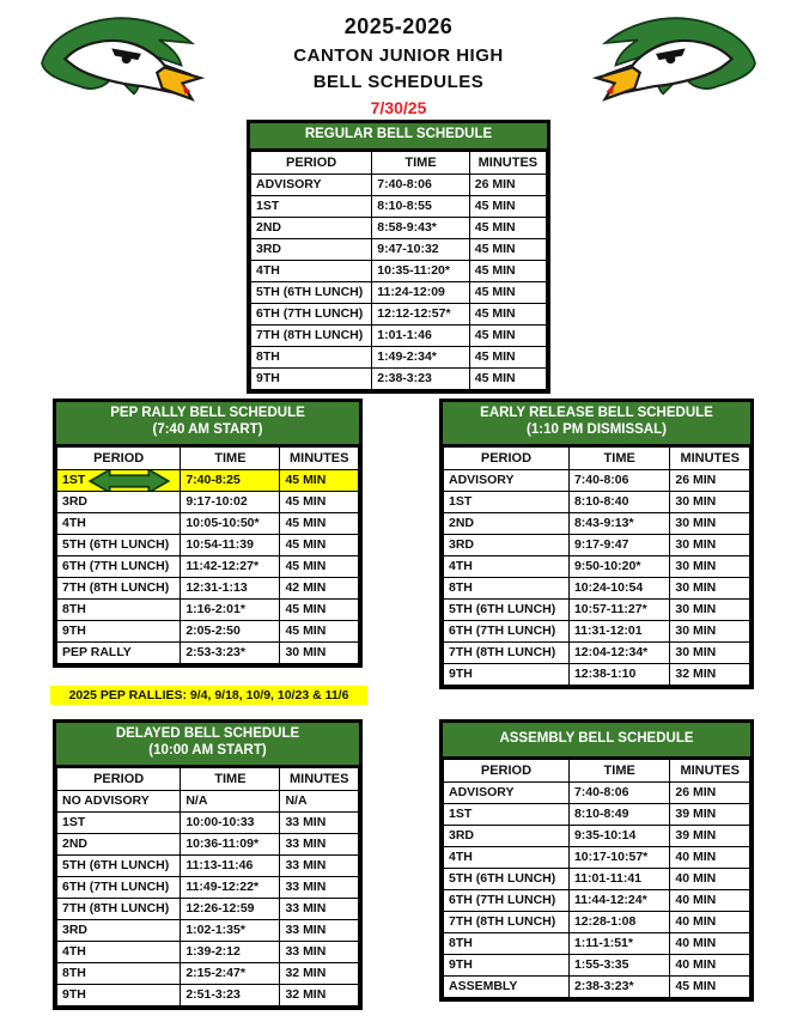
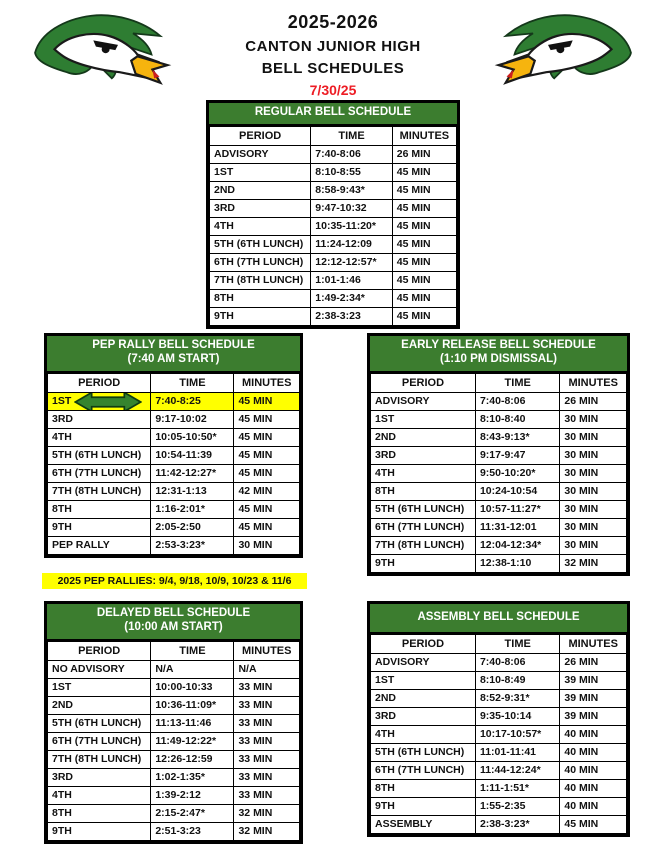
  2025-2026
  CANTON JUNIOR HIGH
  BELL SCHEDULES
  7/30/25
  REGULAR BELL SCHEDULE
  PERIOD	TIME	MINUTES
  ADVISORY	7:40-8:06	26 MIN
  1ST	8:10-8:55	45 MIN
  2ND	8:58-9:43*	45 MIN
  3RD	9:47-10:32	45 MIN
  4TH	10:35-11:20*	45 MIN
  5TH (6TH LUNCH)	11:24-12:09	45 MIN
  6TH (7TH LUNCH)	12:12-12:57*	45 MIN
  7TH (8TH LUNCH)	1:01-1:46	45 MIN
  8TH	1:49-2:34*	45 MIN
  9TH	2:38-3:23	45 MIN
  PEP RALLY BELL SCHEDULE
  (7:40 AM START)
  PERIOD	TIME	MINUTES
  1ST	7:40-8:25	45 MIN
  3RD	9:17-10:02	45 MIN
  4TH	10:05-10:50*	45 MIN
  5TH (6TH LUNCH)	10:54-11:39	45 MIN
  6TH (7TH LUNCH)	11:42-12:27*	45 MIN
  7TH (8TH LUNCH)	12:31-1:13	42 MIN
  8TH	1:16-2:01*	45 MIN
  9TH	2:05-2:50	45 MIN
  PEP RALLY	2:53-3:23*	30 MIN
  2025 PEP RALLIES: 9/4, 9/18, 10/9, 10/23 & 11/6
  EARLY RELEASE BELL SCHEDULE
  (1:10 PM DISMISSAL)
  PERIOD	TIME	MINUTES
  ADVISORY	7:40-8:06	26 MIN
  1ST	8:10-8:40	30 MIN
  2ND	8:43-9:13*	30 MIN
  3RD	9:17-9:47	30 MIN
  4TH	9:50-10:20*	30 MIN
  8TH	10:24-10:54	30 MIN
  5TH (6TH LUNCH)	10:57-11:27*	30 MIN
  6TH (7TH LUNCH)	11:31-12:01	30 MIN
  7TH (8TH LUNCH)	12:04-12:34*	30 MIN
  9TH	12:38-1:10	32 MIN
  DELAYED BELL SCHEDULE
  (10:00 AM START)
  PERIOD	TIME	MINUTES
  NO ADVISORY	N/A	N/A
  1ST	10:00-10:33	33 MIN
  2ND	10:36-11:09*	33 MIN
  5TH (6TH LUNCH)	11:13-11:46	33 MIN
  6TH (7TH LUNCH)	11:49-12:22*	33 MIN
  7TH (8TH LUNCH)	12:26-12:59	33 MIN
  3RD	1:02-1:35*	33 MIN
  4TH	1:39-2:12	33 MIN
  8TH	2:15-2:47*	32 MIN
  9TH	2:51-3:23	32 MIN
  ASSEMBLY BELL SCHEDULE
  PERIOD	TIME	MINUTES
  ADVISORY	7:40-8:06	26 MIN
  1ST	8:10-8:49	39 MIN
+ 2ND	8:52-9:31*	39 MIN
  3RD	9:35-10:14	39 MIN
  4TH	10:17-10:57*	40 MIN
  5TH (6TH LUNCH)	11:01-11:41	40 MIN
  6TH (7TH LUNCH)	11:44-12:24*	40 MIN
- 7TH (8TH LUNCH)	12:28-1:08	40 MIN
  8TH	1:11-1:51*	40 MIN
- 9TH	1:55-3:35	40 MIN
+ 9TH	1:55-2:35	40 MIN
  ASSEMBLY	2:38-3:23*	45 MIN
